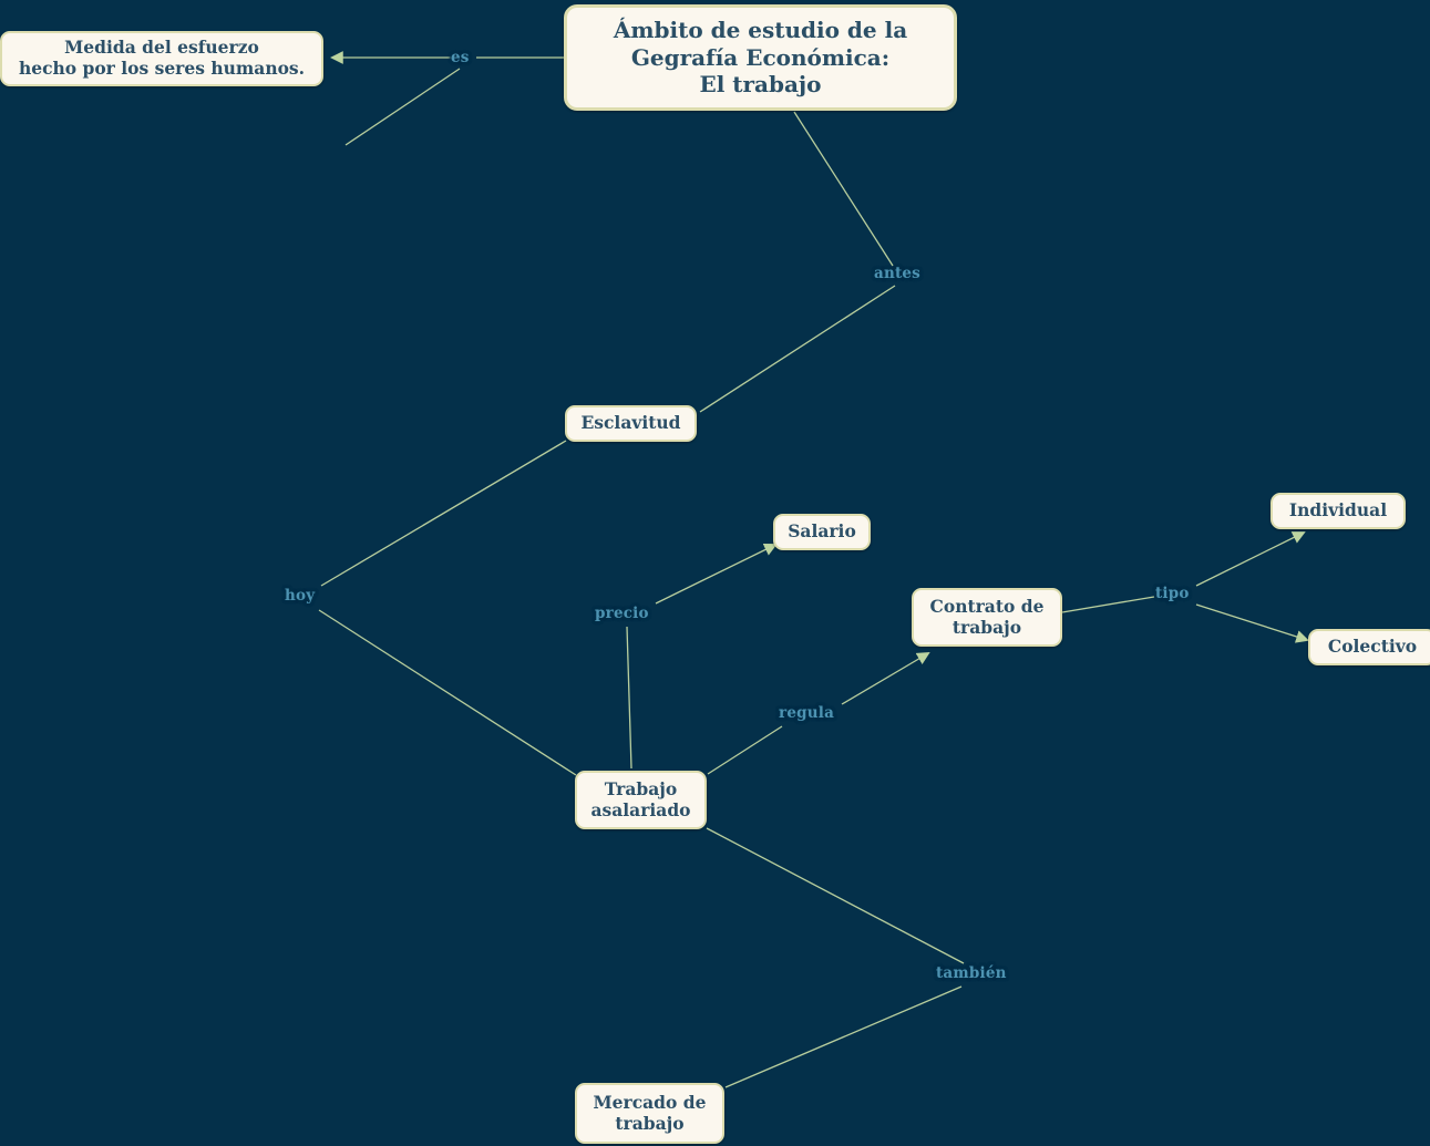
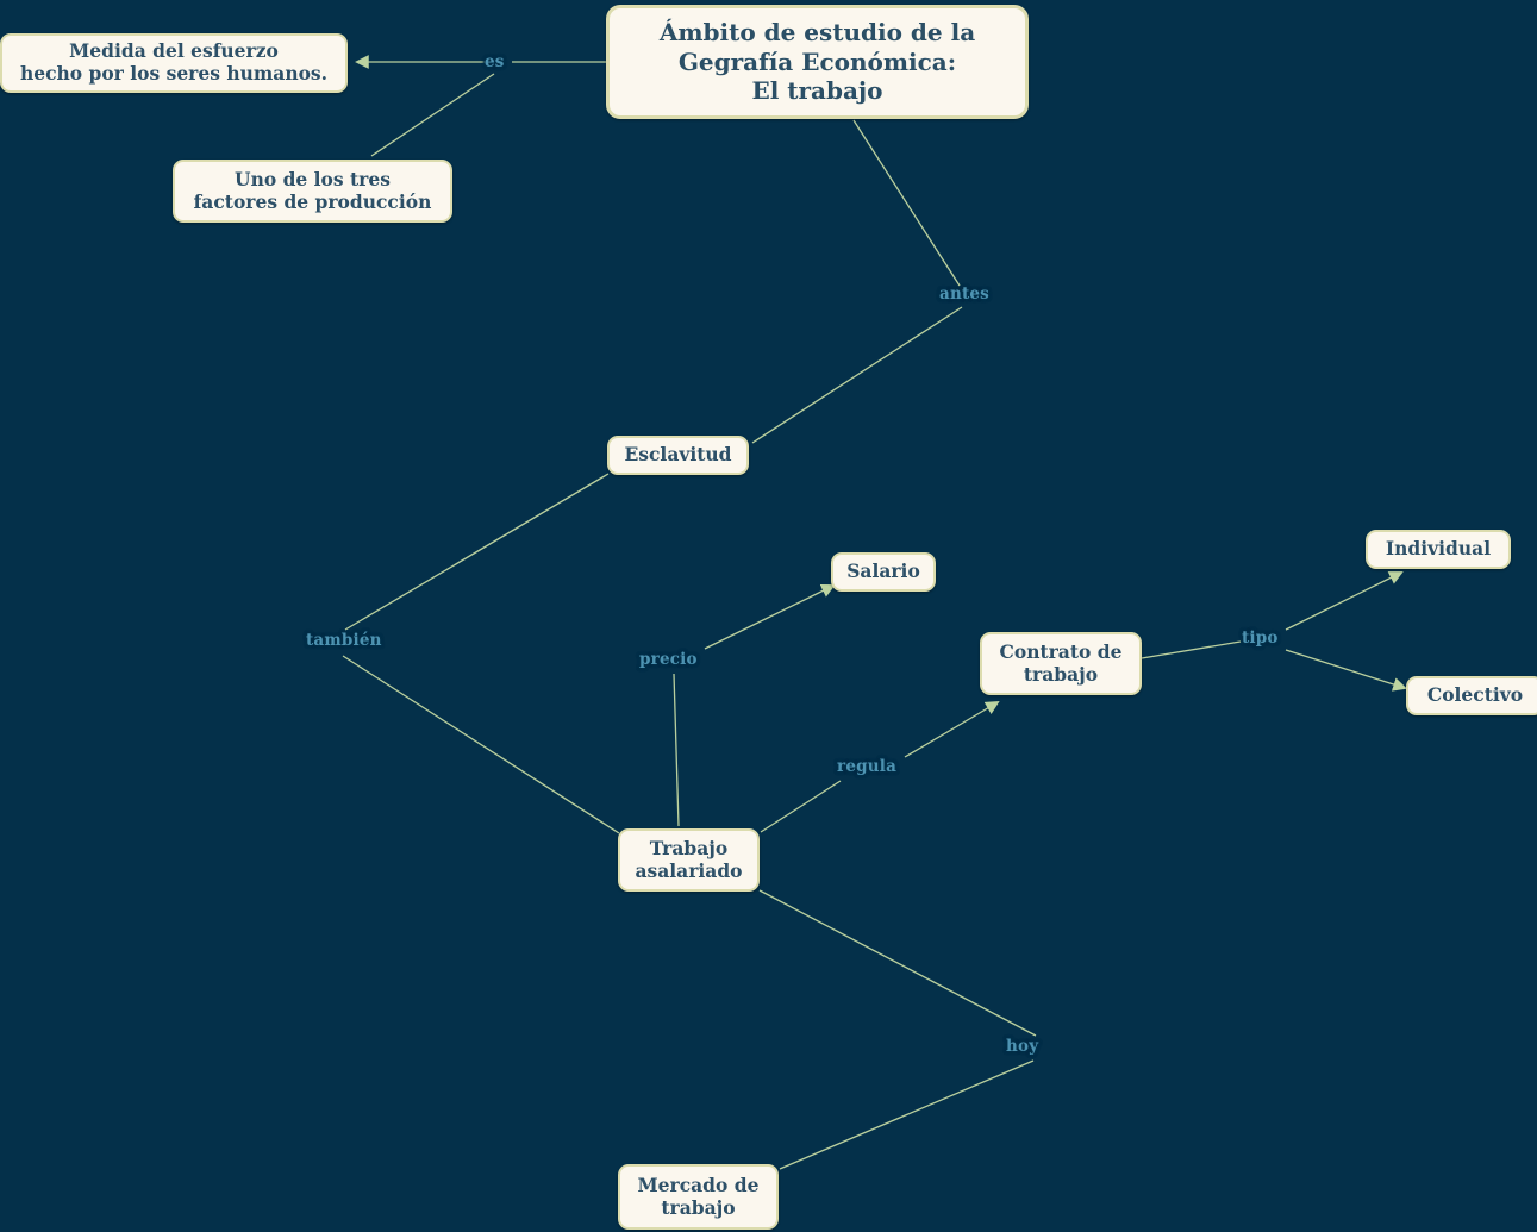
  Ámbito de estudio de la
  Gegrafía Económica:
  El trabajo
  Medida del esfuerzo
  hecho por los seres humanos.
+ Uno de los tres
+ factores de producción
  Esclavitud
  Salario
  Contrato de
  trabajo
  Individual
  Colectivo
  Trabajo
  asalariado
  Mercado de
  trabajo
  es
  antes
- hoy
+ también
  precio
  regula
  tipo
- también
+ hoy
